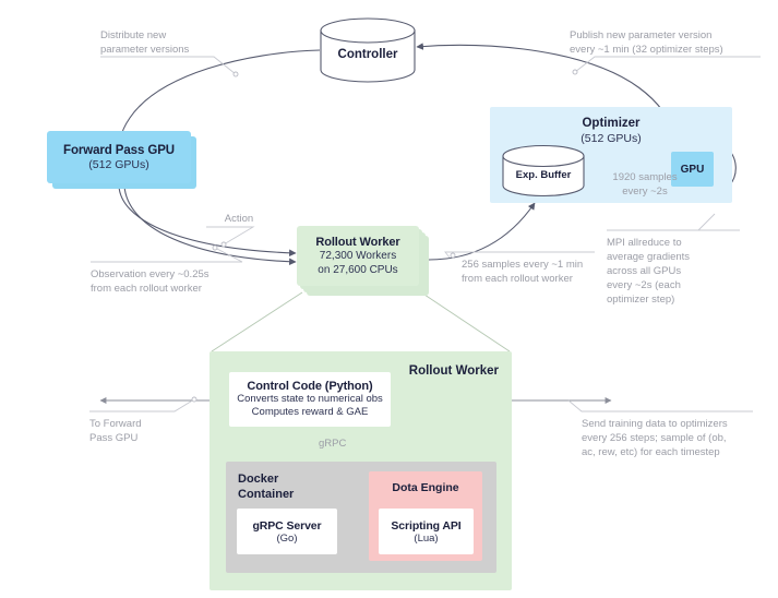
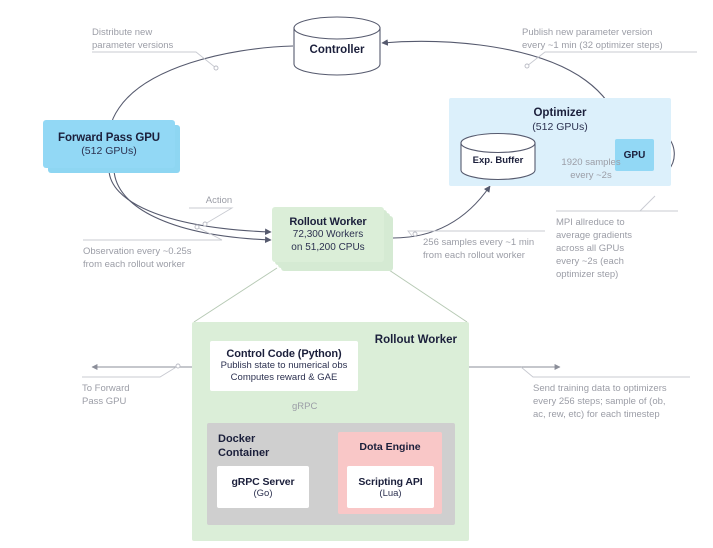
  Controller
  Forward Pass GPU
  (512 GPUs)
  Optimizer
  (512 GPUs)
  Exp. Buffer
  GPU
  Rollout Worker
  72,300 Workers
- on 27,600 CPUs
+ on 51,200 CPUs
  Rollout Worker
  Control Code (Python)
- Converts state to numerical obs
+ Publish state to numerical obs
  Computes reward & GAE
  Docker
  Container
  Dota Engine
  gRPC Server
  (Go)
  Scripting API
  (Lua)
  Distribute new
  parameter versions
  Publish new parameter version
  every ~1 min (32 optimizer steps)
  Action
  Observation every ~0.25s
  from each rollout worker
  256 samples every ~1 min
  from each rollout worker
  MPI allreduce to
  average gradients
  across all GPUs
  every ~2s (each
  optimizer step)
  1920 samples
  every ~2s
  To Forward
  Pass GPU
  Send training data to optimizers
  every 256 steps; sample of (ob,
  ac, rew, etc) for each timestep
  gRPC
